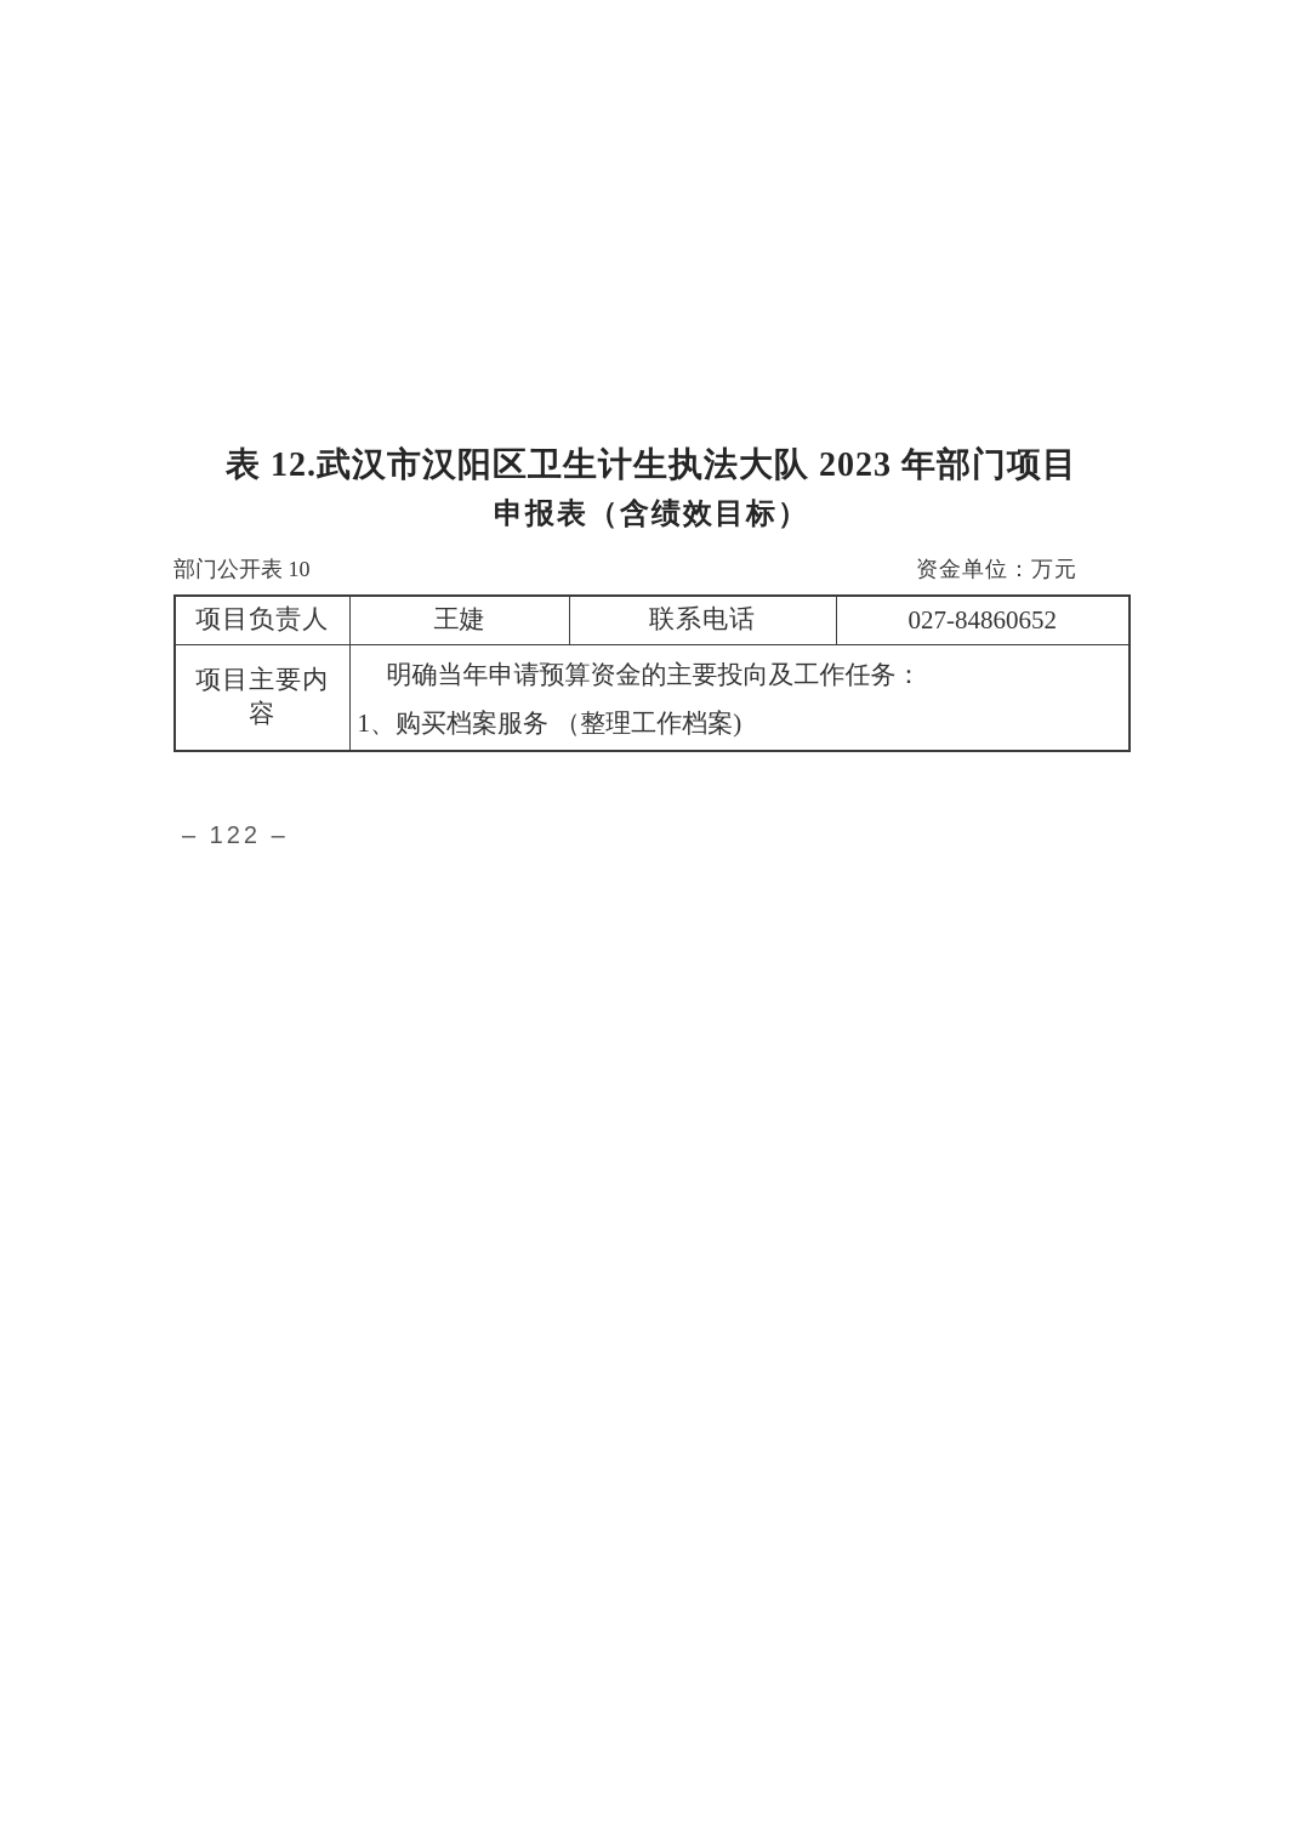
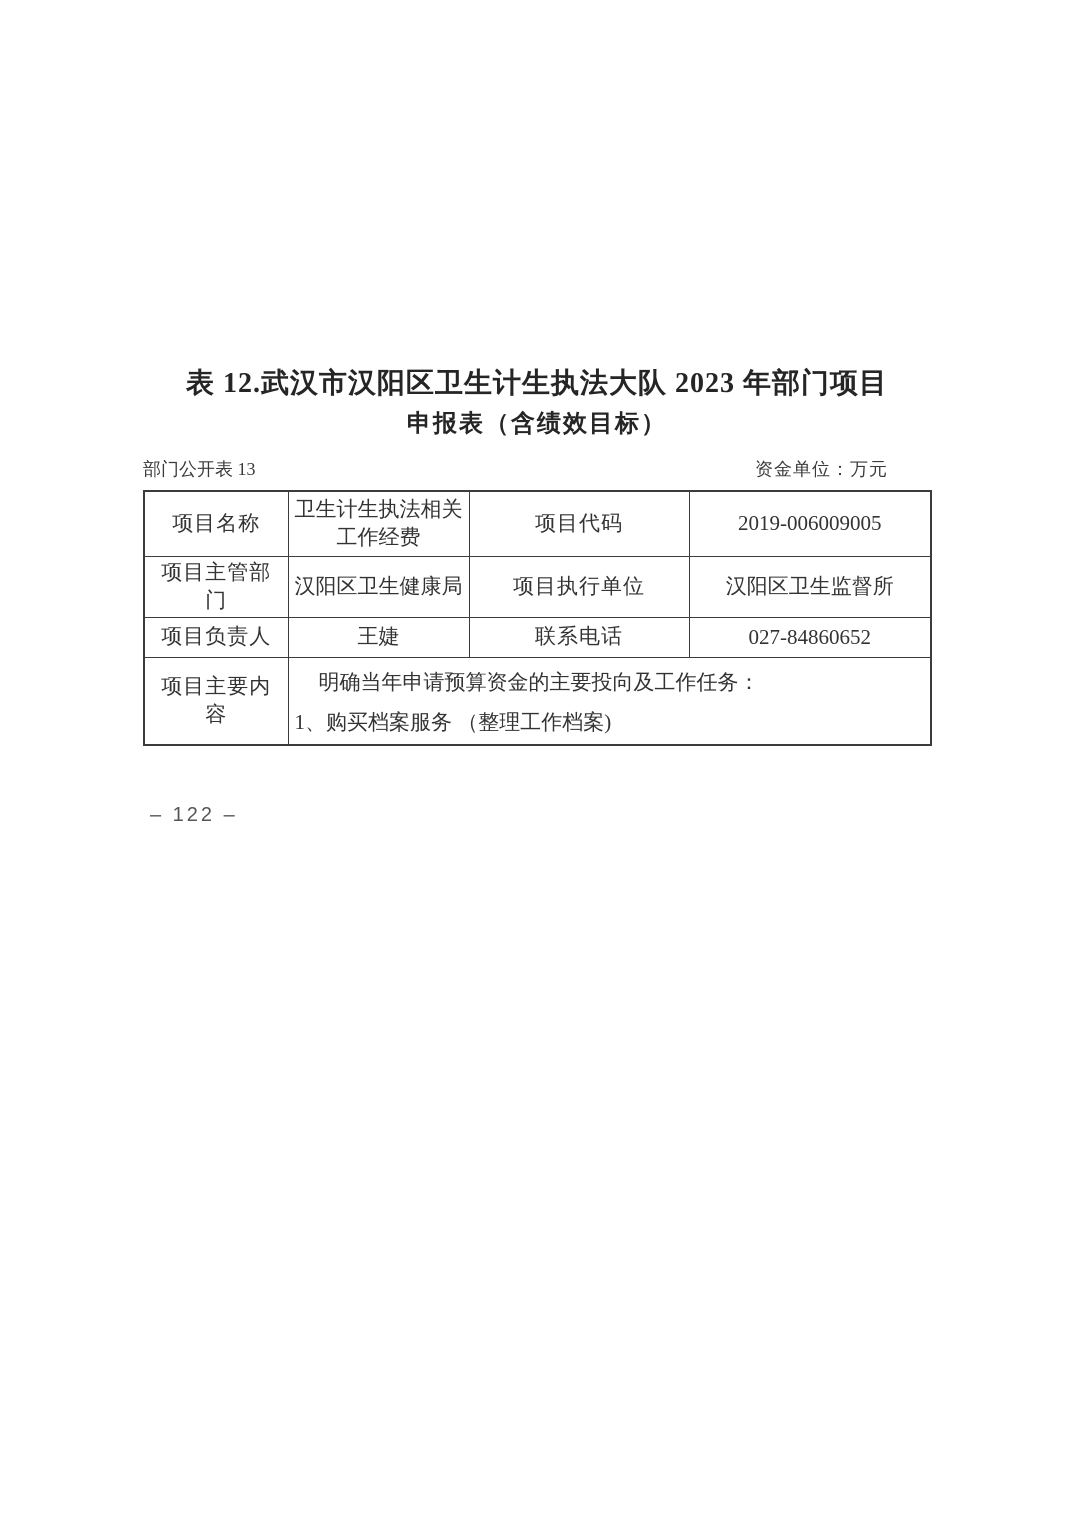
  表 12.武汉市汉阳区卫生计生执法大队 2023 年部门项目
  申报表（含绩效目标）
- 部门公开表 10
+ 部门公开表 13
  资金单位：万元
+ 项目名称	卫生计生执法相关工作经费	项目代码	2019-006009005
+ 项目主管部门	汉阳区卫生健康局	项目执行单位	汉阳区卫生监督所
  项目负责人	王婕	联系电话	027-84860652
  项目主要内容	明确当年申请预算资金的主要投向及工作任务： 1、购买档案服务 （整理工作档案)
  – 122 –
